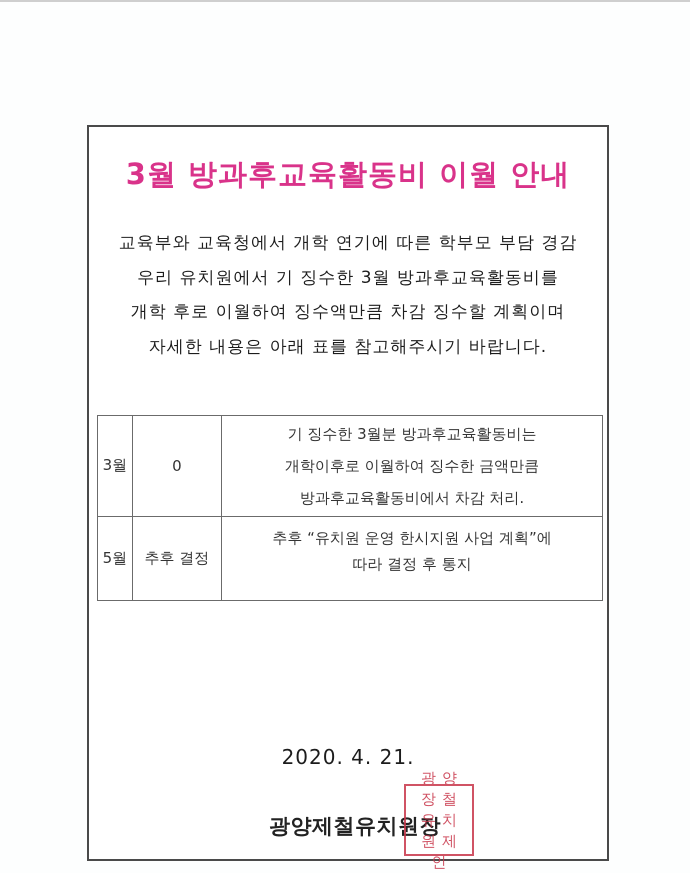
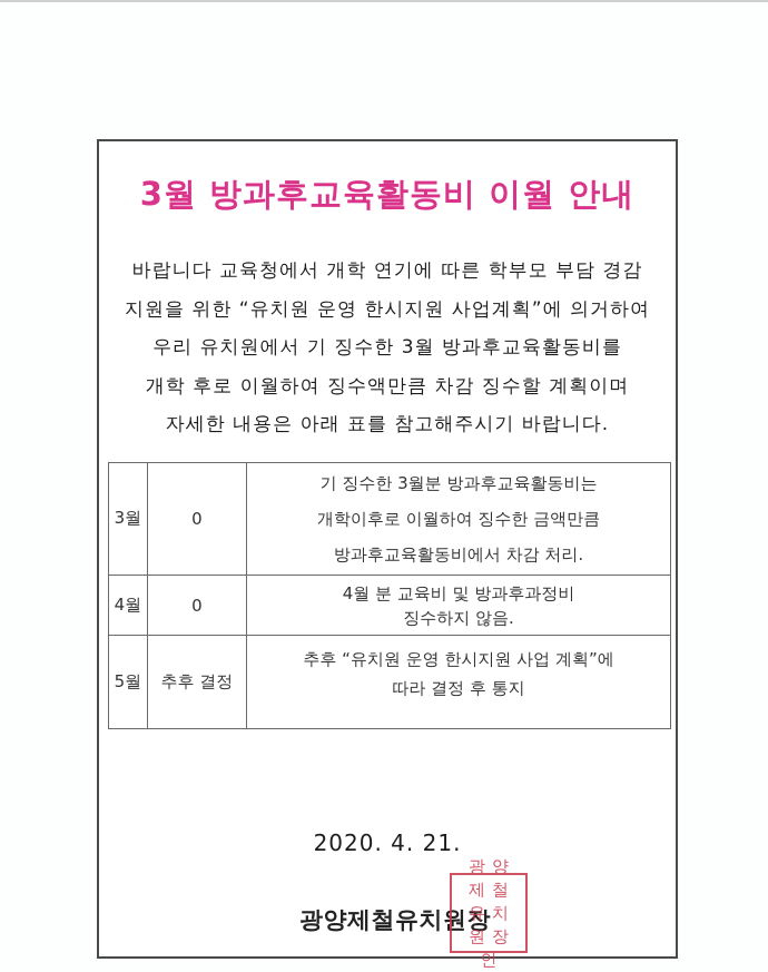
  3월 방과후교육활동비 이월 안내
- 교육부와 교육청에서 개학 연기에 따른 학부모 부담 경감
+ 바랍니다 교육청에서 개학 연기에 따른 학부모 부담 경감
+ 지원을 위한 “유치원 운영 한시지원 사업계획”에 의거하여
  우리 유치원에서 기 징수한 3월 방과후교육활동비를
  개학 후로 이월하여 징수액만큼 차감 징수할 계획이며
  자세한 내용은 아래 표를 참고해주시기 바랍니다.
  3월	0	기 징수한 3월분 방과후교육활동비는 개학이후로 이월하여 징수한 금액만큼 방과후교육활동비에서 차감 처리.
+ 4월	0	4월 분 교육비 및 방과후과정비 징수하지 않음.
  5월	추후 결정	추후 “유치원 운영 한시지원 사업 계획”에 따라 결정 후 통지
  2020. 4. 21.
  광양제철유치원장
  광
  양
- 장
+ 제
  철
  유
  치
  원
- 제
+ 장
  인
